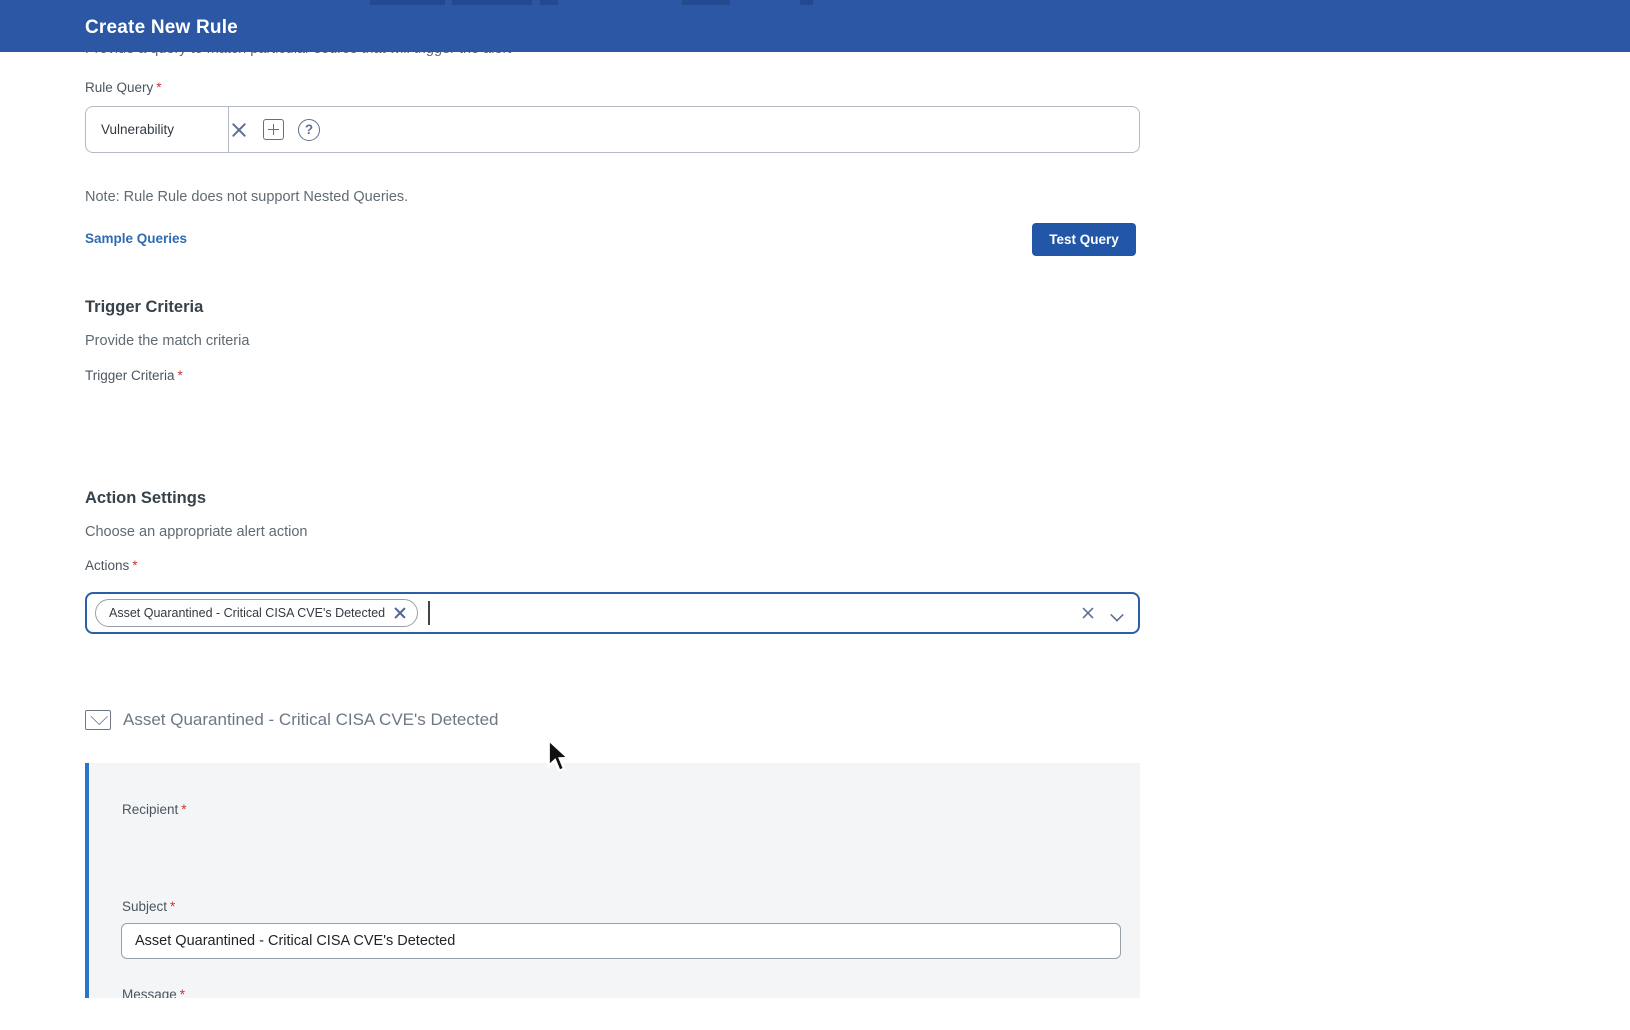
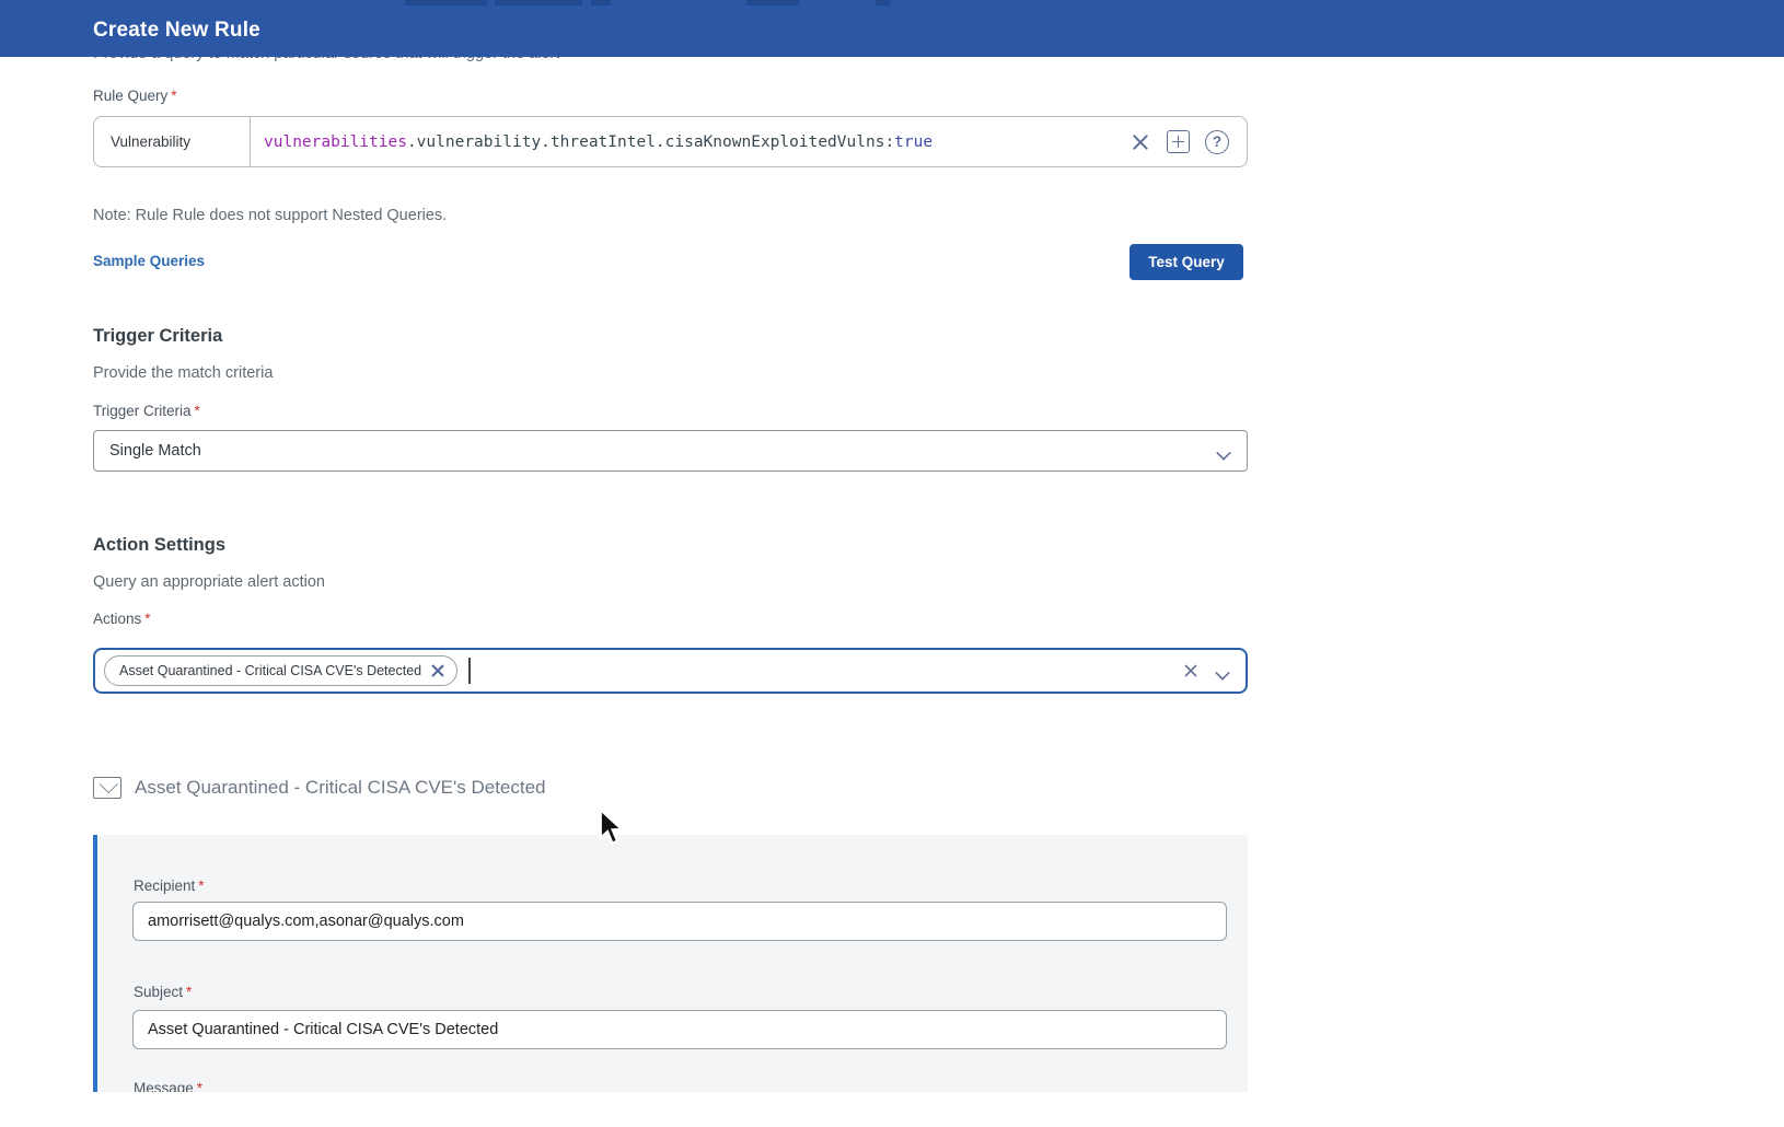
  Create New Rule
  Rule Query *
  Vulnerability
+ vulnerabilities.vulnerability.threatIntel.cisaKnownExploitedVulns:true
  ?
  Note: Rule Rule does not support Nested Queries.
  Sample Queries
  Test Query
  Trigger Criteria
  Provide the match criteria
  Trigger Criteria *
+ Single Match
  Action Settings
- Choose an appropriate alert action
+ Query an appropriate alert action
  Actions *
  Asset Quarantined - Critical CISA CVE's Detected
  Asset Quarantined - Critical CISA CVE's Detected
  Recipient *
+ amorrisett@qualys.com,asonar@qualys.com
  Subject *
  Asset Quarantined - Critical CISA CVE's Detected
  Message *
